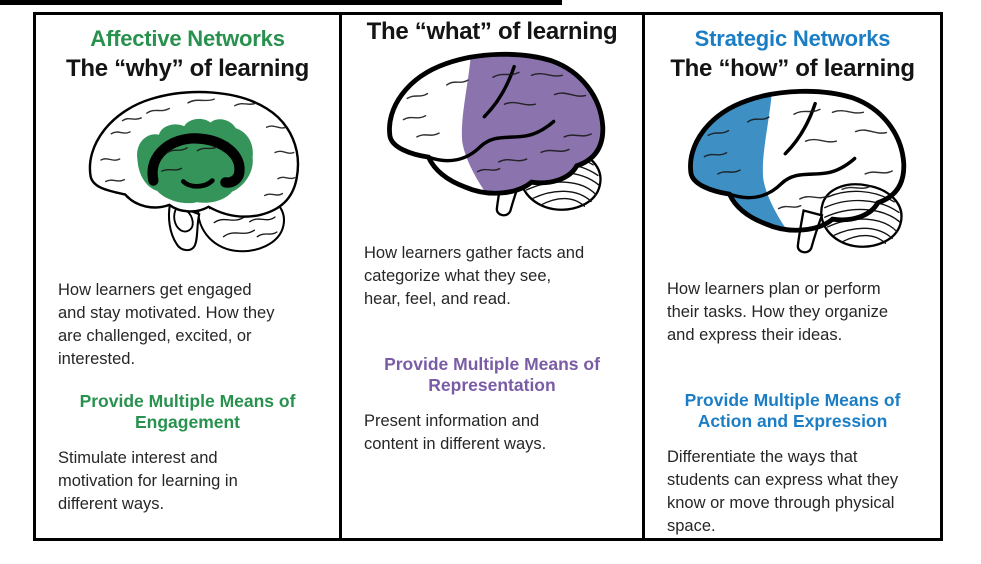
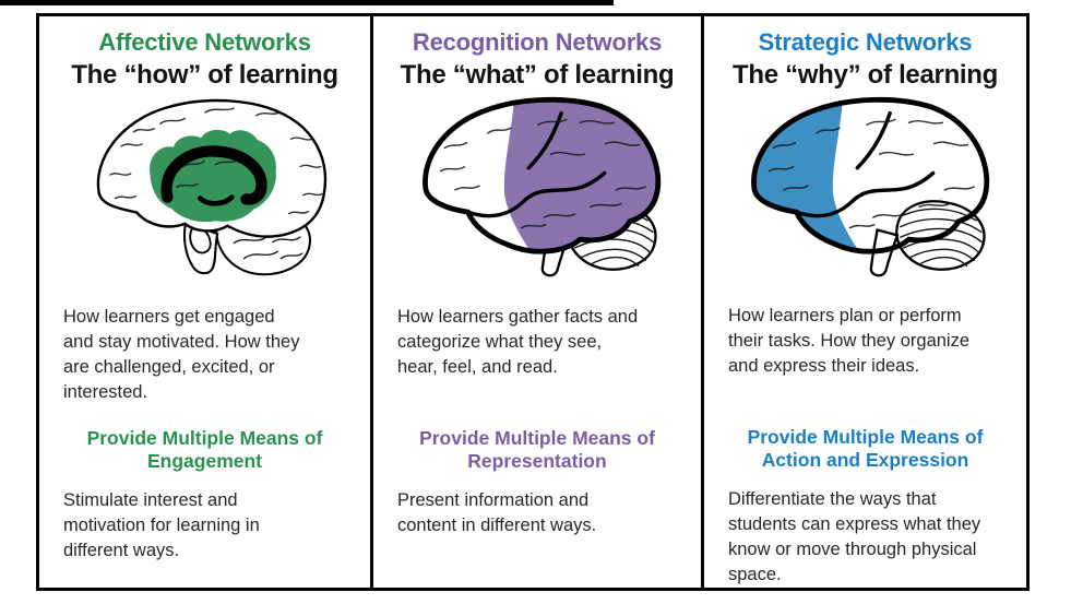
  Affective Networks
- The “why” of learning
+ The “how” of learning
  How learners get engaged
  and stay motivated. How they
  are challenged, excited, or
  interested.
  Provide Multiple Means of
  Engagement
  Stimulate interest and
  motivation for learning in
  different ways.
+ Recognition Networks
  The “what” of learning
  How learners gather facts and
  categorize what they see,
  hear, feel, and read.
  Provide Multiple Means of
  Representation
  Present information and
  content in different ways.
  Strategic Networks
- The “how” of learning
+ The “why” of learning
  How learners plan or perform
  their tasks. How they organize
  and express their ideas.
  Provide Multiple Means of
  Action and Expression
  Differentiate the ways that
  students can express what they
  know or move through physical
  space.
